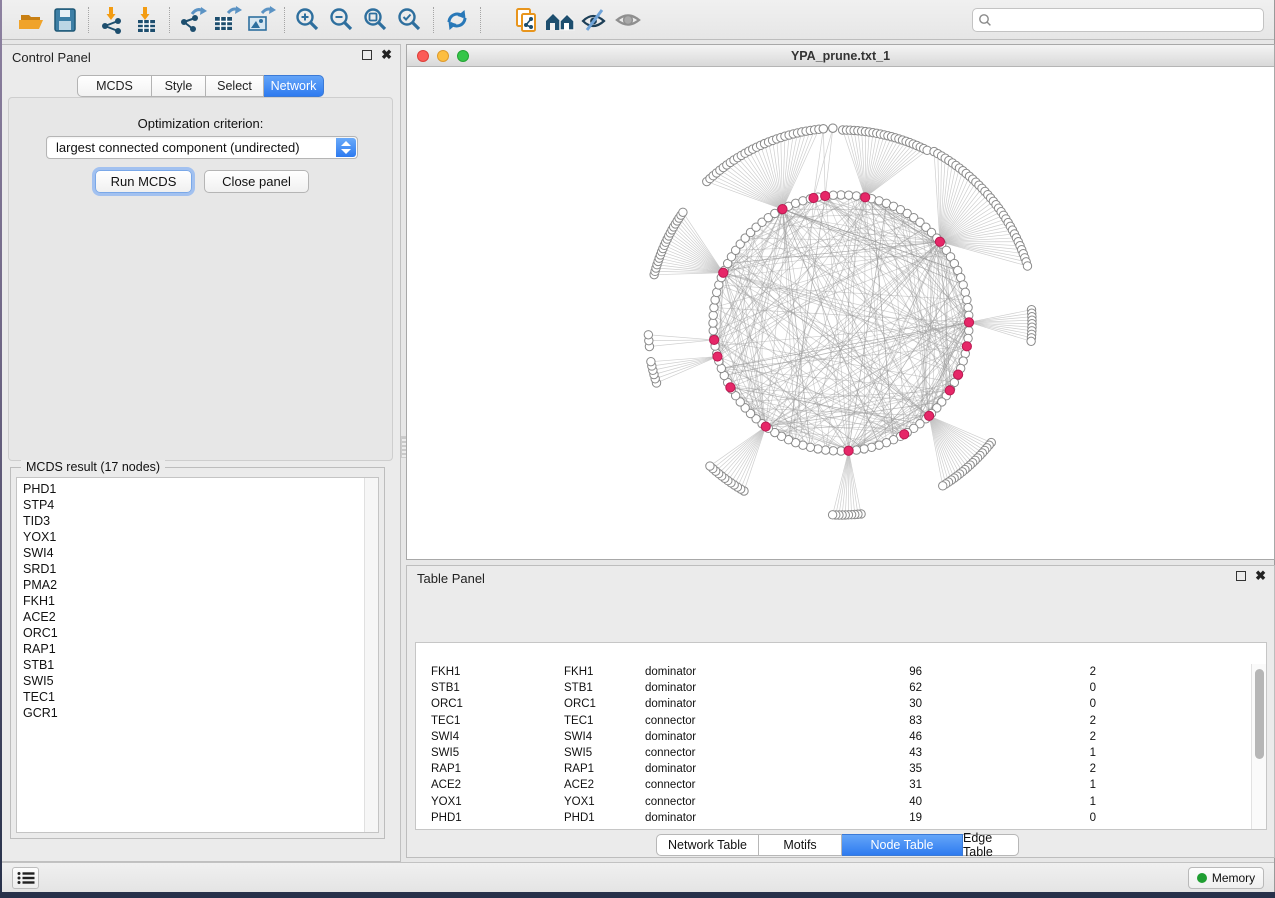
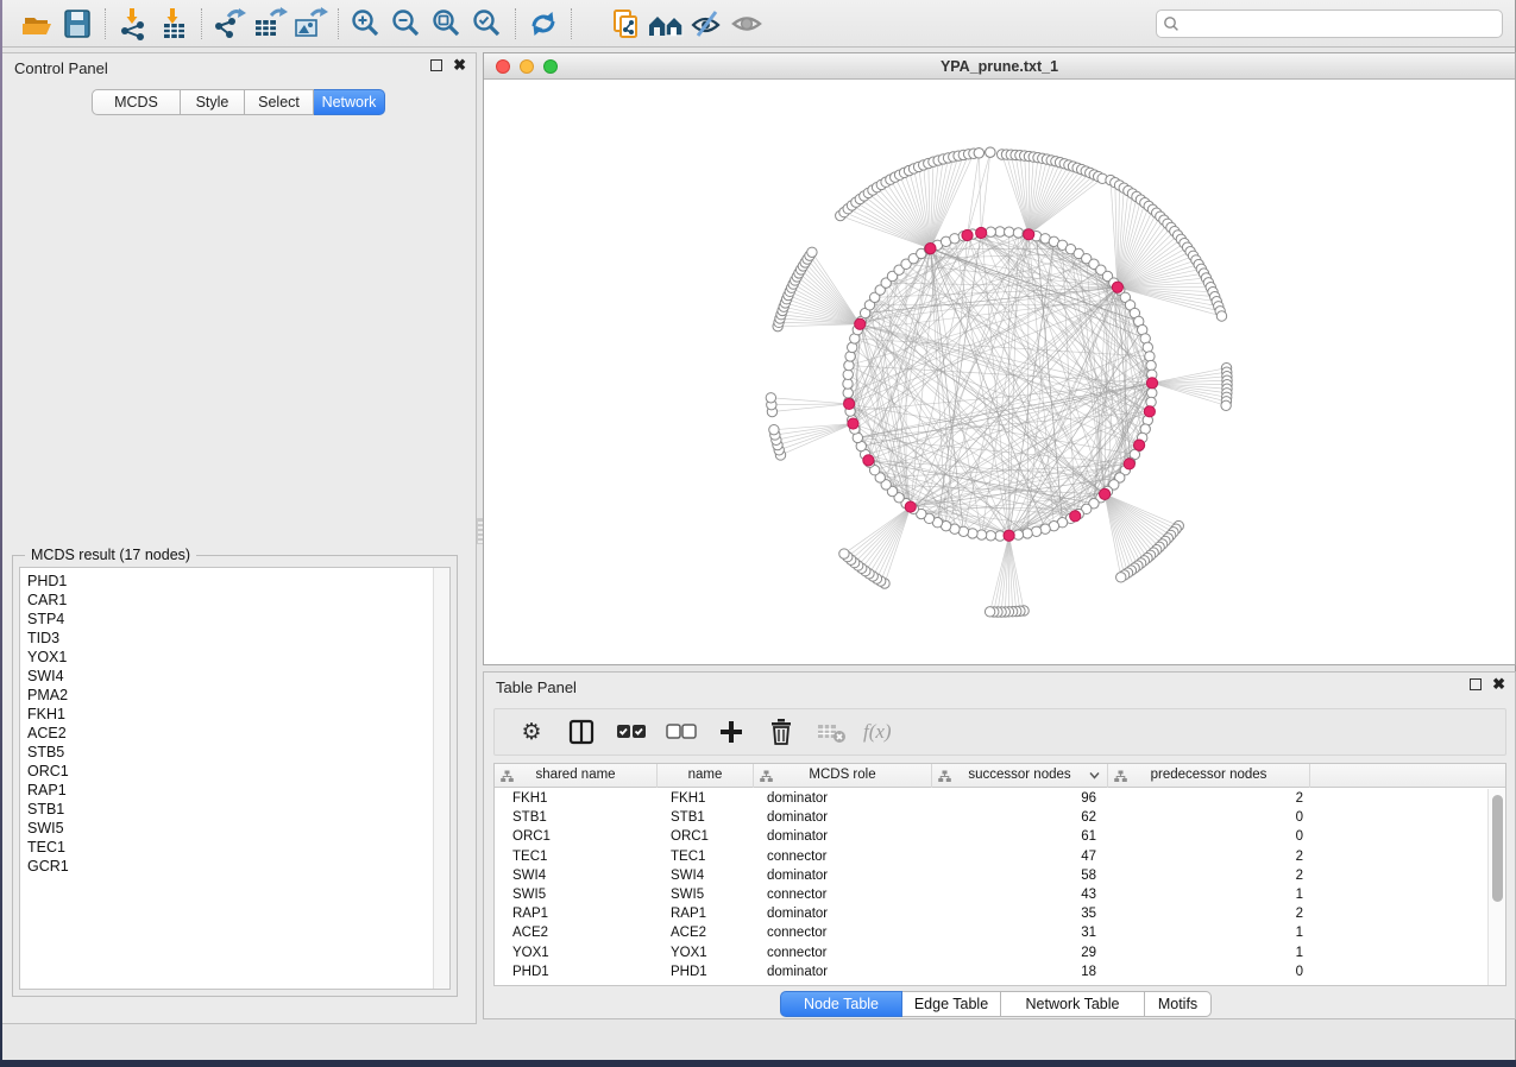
  Control Panel
  ✖
  MCDS
  Style
  Select
  Network
- Optimization criterion:
- largest connected component (undirected)
- Run MCDS
- Close panel
  MCDS result (17 nodes)
  PHD1
+ CAR1
  STP4
  TID3
  YOX1
  SWI4
- SRD1
  PMA2
  FKH1
  ACE2
+ STB5
  ORC1
  RAP1
  STB1
  SWI5
  TEC1
  GCR1
  YPA_prune.txt_1
  Table Panel
  ✖
+ ⚙
+ f(x)
+ shared name
+ name
+ MCDS role
+ successor nodes
+ predecessor nodes
  FKH1
  FKH1
  dominator
  96
  2
  STB1
  STB1
  dominator
  62
  0
  ORC1
  ORC1
  dominator
- 30
+ 61
  0
  TEC1
  TEC1
  connector
- 83
+ 47
  2
  SWI4
  SWI4
  dominator
- 46
+ 58
  2
  SWI5
  SWI5
  connector
  43
  1
  RAP1
  RAP1
  dominator
  35
  2
  ACE2
  ACE2
  connector
  31
  1
  YOX1
  YOX1
  connector
- 40
+ 29
  1
  PHD1
  PHD1
  dominator
- 19
+ 18
  0
- Network Table
+ Node Table
- Motifs
+ Edge Table
- Node Table
+ Network Table
- Edge Table
+ Motifs
- Memory
